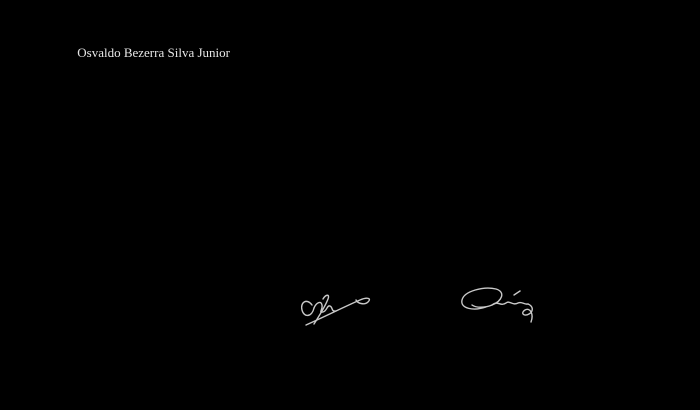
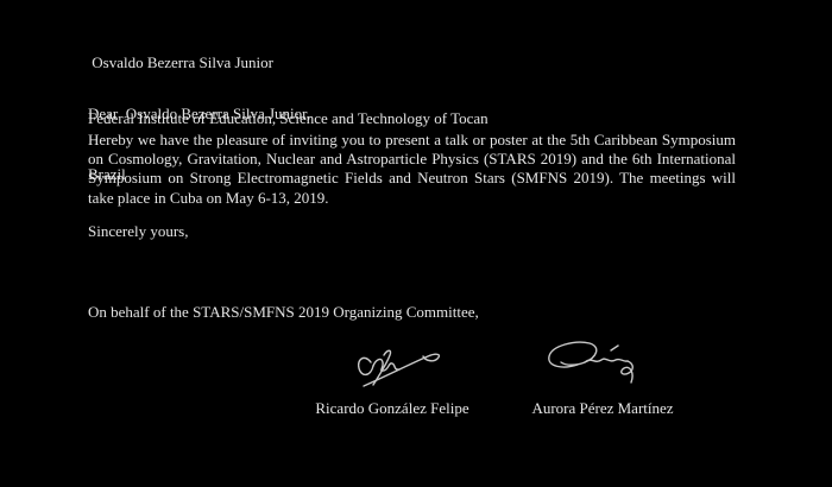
  Osvaldo Bezerra Silva Junior
+ Federal Institute of Education, Science and Technology of Tocan
+ Brazil
+ Dear Osvaldo Bezerra Silva Junior,
+ Hereby we have the pleasure of inviting you to present a talk or poster at the 5th Caribbean Symposium on Cosmology, Gravitation, Nuclear and Astroparticle Physics (STARS 2019) and the 6th International Symposium on Strong Electromagnetic Fields and Neutron Stars (SMFNS 2019). The meetings will take place in Cuba on May 6-13, 2019.
+ Sincerely yours,
+ On behalf of the STARS/SMFNS 2019 Organizing Committee,
+ Ricardo González Felipe
+ Aurora Pérez Martínez
